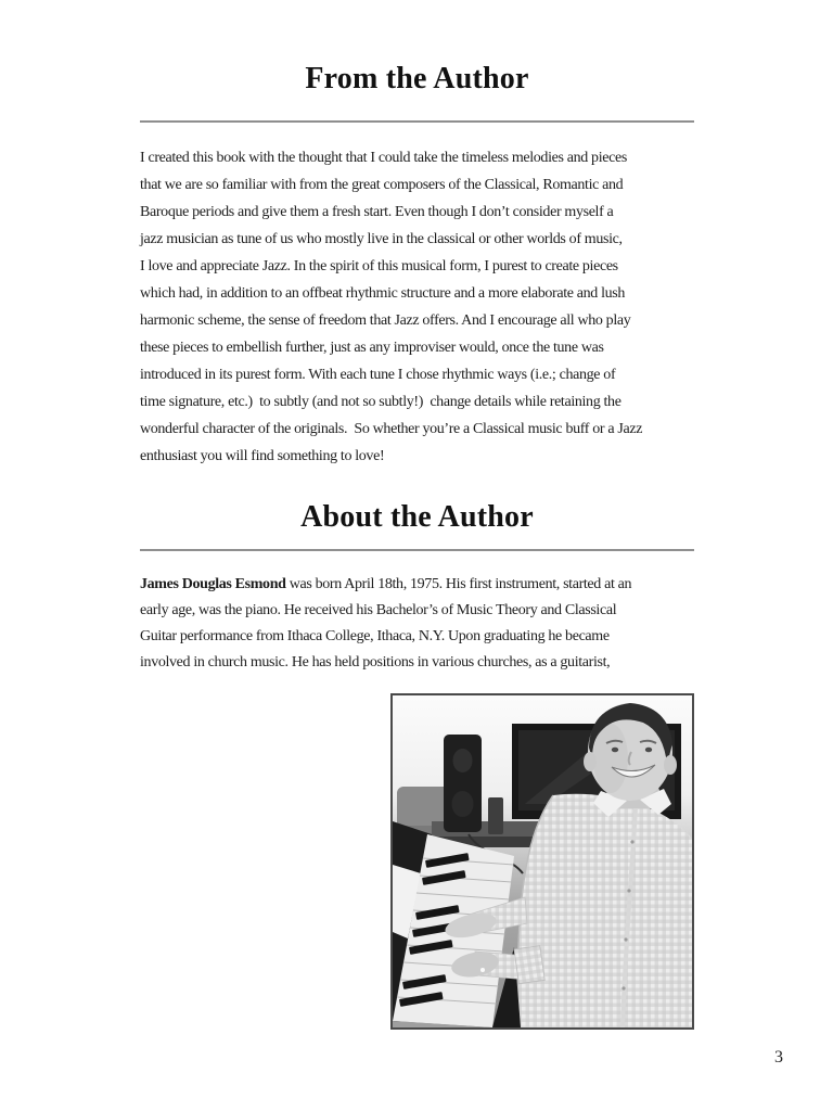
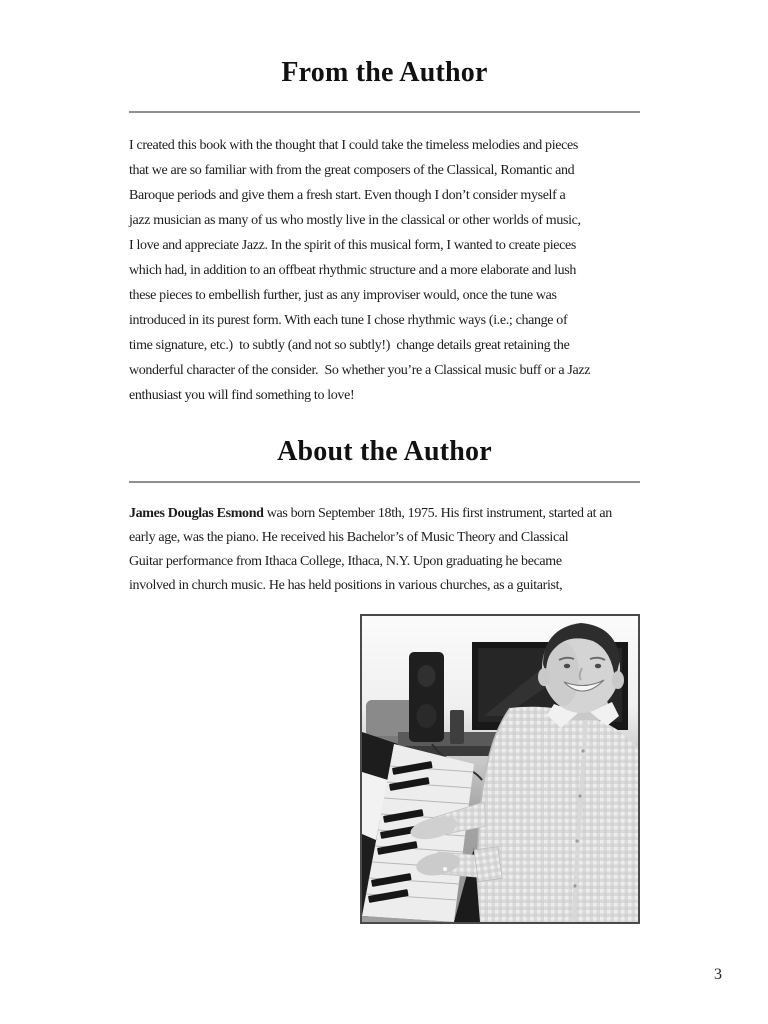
  From the Author
  I created this book with the thought that I could take the timeless melodies and pieces
  that we are so familiar with from the great composers of the Classical, Romantic and
  Baroque periods and give them a fresh start. Even though I don’t consider myself a
- jazz musician as tune of us who mostly live in the classical or other worlds of music,
+ jazz musician as many of us who mostly live in the classical or other worlds of music,
- I love and appreciate Jazz. In the spirit of this musical form, I purest to create pieces
+ I love and appreciate Jazz. In the spirit of this musical form, I wanted to create pieces
  which had, in addition to an offbeat rhythmic structure and a more elaborate and lush
- harmonic scheme, the sense of freedom that Jazz offers. And I encourage all who play
  these pieces to embellish further, just as any improviser would, once the tune was
  introduced in its purest form. With each tune I chose rhythmic ways (i.e.; change of
- time signature, etc.) to subtly (and not so subtly!) change details while retaining the
+ time signature, etc.) to subtly (and not so subtly!) change details great retaining the
- wonderful character of the originals. So whether you’re a Classical music buff or a Jazz
+ wonderful character of the consider. So whether you’re a Classical music buff or a Jazz
  enthusiast you will find something to love!
  About the Author
- James Douglas Esmond was born April 18th, 1975. His first instrument, started at an
+ James Douglas Esmond was born September 18th, 1975. His first instrument, started at an
  early age, was the piano. He received his Bachelor’s of Music Theory and Classical
  Guitar performance from Ithaca College, Ithaca, N.Y. Upon graduating he became
  involved in church music. He has held positions in various churches, as a guitarist,
  3
